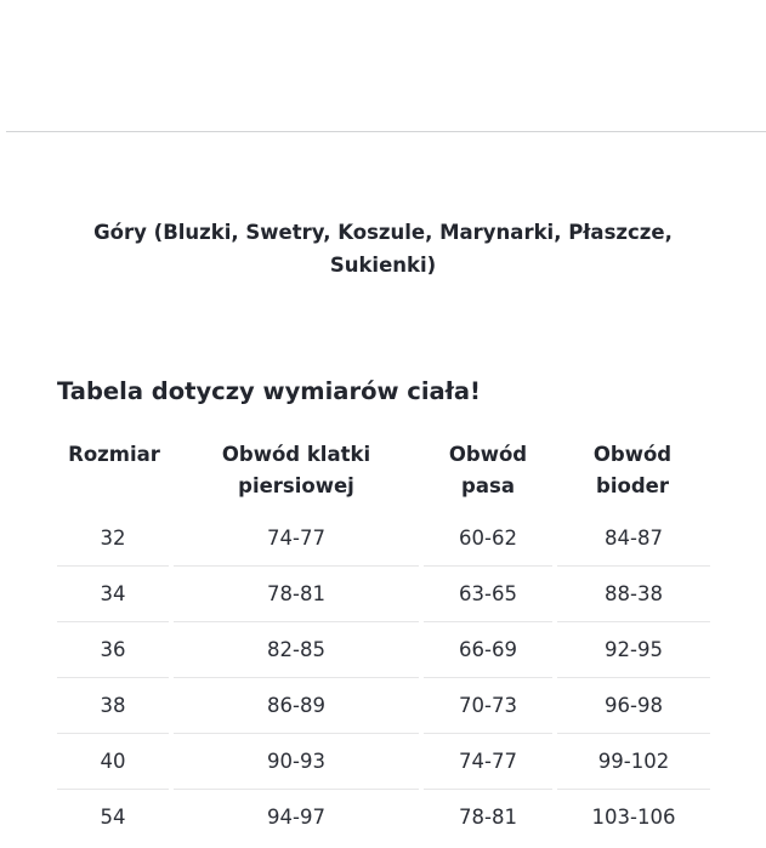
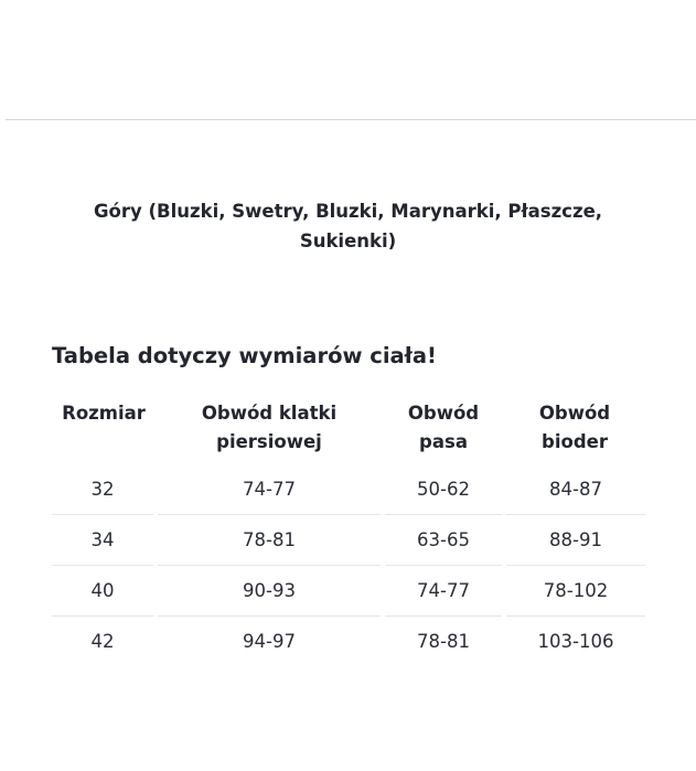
- Góry (Bluzki, Swetry, Koszule, Marynarki, Płaszcze, Sukienki)
+ Góry (Bluzki, Swetry, Bluzki, Marynarki, Płaszcze, Sukienki)
  Tabela dotyczy wymiarów ciała!
  Rozmiar	Obwód klatki piersiowej	Obwód pasa	Obwód bioder
- 32	74-77	60-62	84-87
+ 32	74-77	50-62	84-87
- 34	78-81	63-65	88-38
+ 34	78-81	63-65	88-91
- 36	82-85	66-69	92-95
- 38	86-89	70-73	96-98
- 40	90-93	74-77	99-102
+ 40	90-93	74-77	78-102
- 54	94-97	78-81	103-106
+ 42	94-97	78-81	103-106
